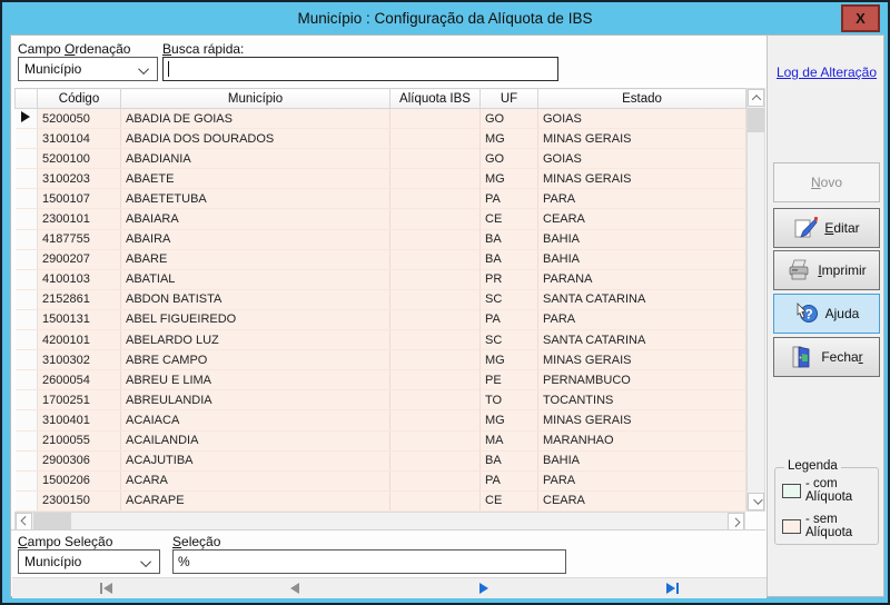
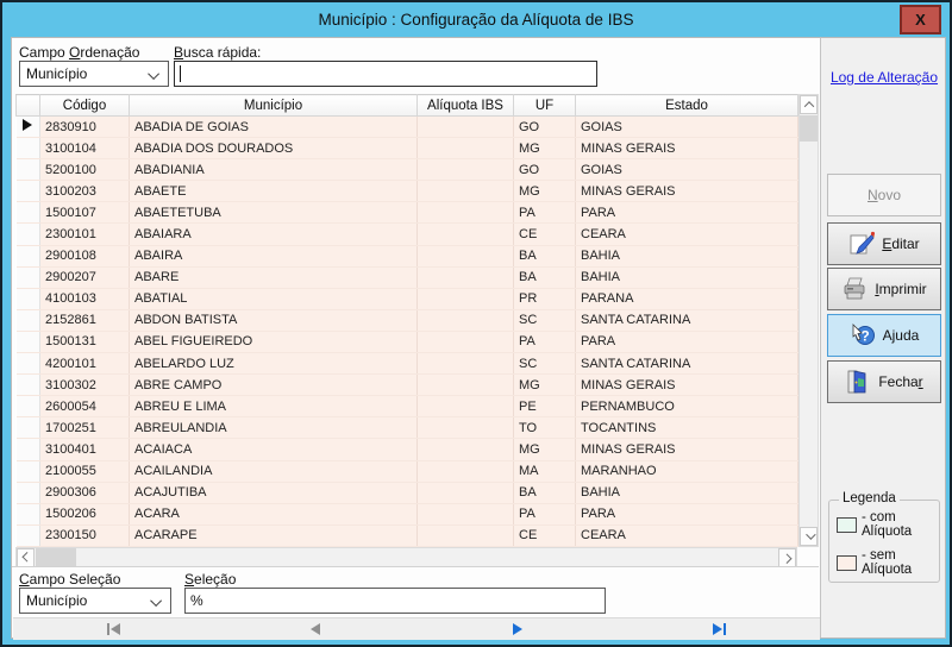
  Município : Configuração da Alíquota de IBS
  X
  Campo Ordenação
  Município
  Busca rápida:
  	Código	Município	Alíquota IBS	UF	Estado
- 	5200050	ABADIA DE GOIAS		GO	GOIAS
+ 	2830910	ABADIA DE GOIAS		GO	GOIAS
  	3100104	ABADIA DOS DOURADOS		MG	MINAS GERAIS
  	5200100	ABADIANIA		GO	GOIAS
  	3100203	ABAETE		MG	MINAS GERAIS
  	1500107	ABAETETUBA		PA	PARA
  	2300101	ABAIARA		CE	CEARA
- 	4187755	ABAIRA		BA	BAHIA
+ 	2900108	ABAIRA		BA	BAHIA
  	2900207	ABARE		BA	BAHIA
  	4100103	ABATIAL		PR	PARANA
  	2152861	ABDON BATISTA		SC	SANTA CATARINA
  	1500131	ABEL FIGUEIREDO		PA	PARA
  	4200101	ABELARDO LUZ		SC	SANTA CATARINA
  	3100302	ABRE CAMPO		MG	MINAS GERAIS
  	2600054	ABREU E LIMA		PE	PERNAMBUCO
  	1700251	ABREULANDIA		TO	TOCANTINS
  	3100401	ACAIACA		MG	MINAS GERAIS
  	2100055	ACAILANDIA		MA	MARANHAO
  	2900306	ACAJUTIBA		BA	BAHIA
  	1500206	ACARA		PA	PARA
  	2300150	ACARAPE		CE	CEARA
  Campo Seleção
  Município
  Seleção
  %
  Log de Alteração
  Novo
  Editar
  Imprimir
  ?
  Ajuda
  Fechar
  Legenda
  - com Alíquota
  - sem Alíquota
